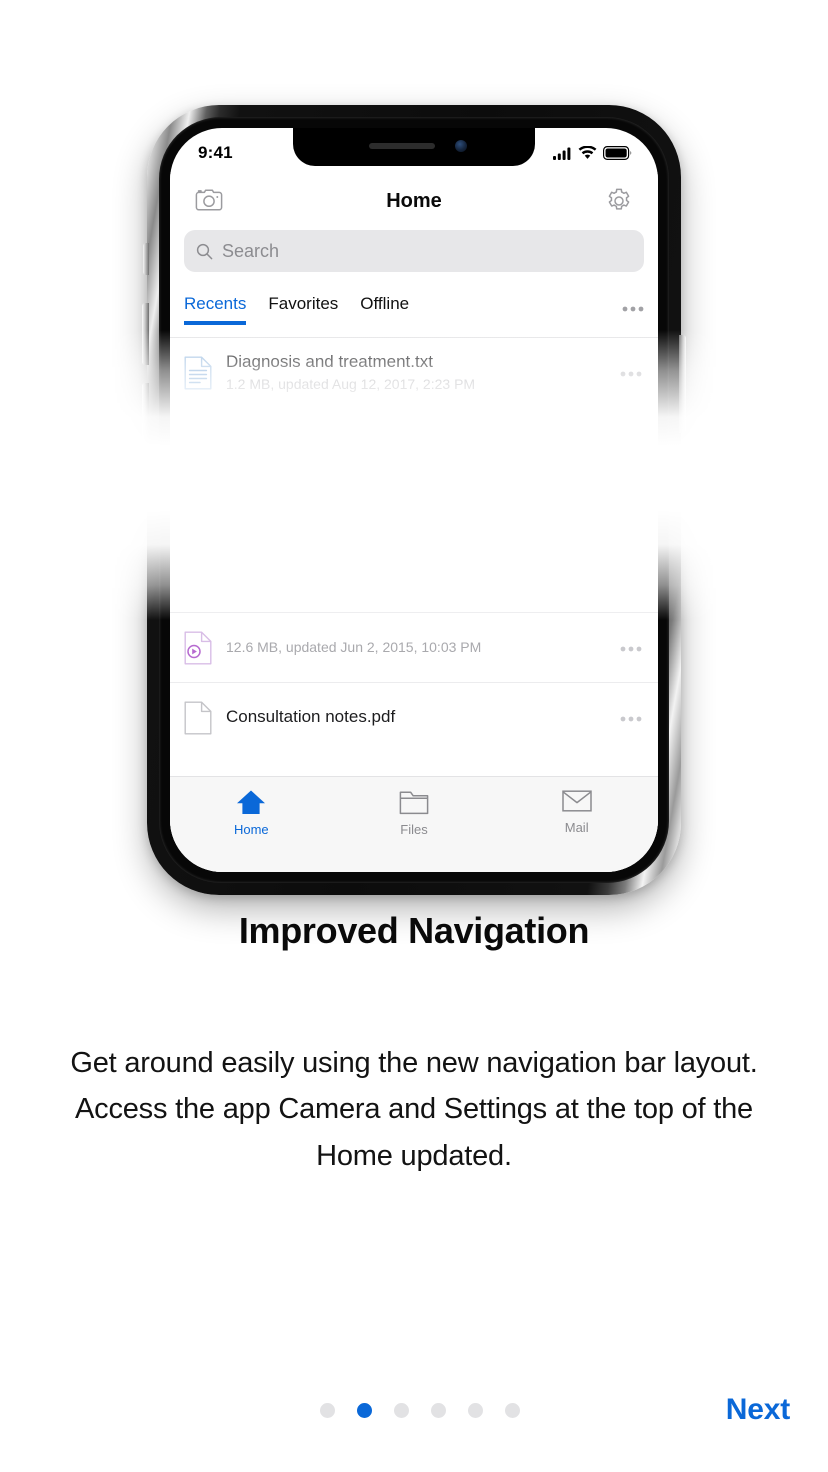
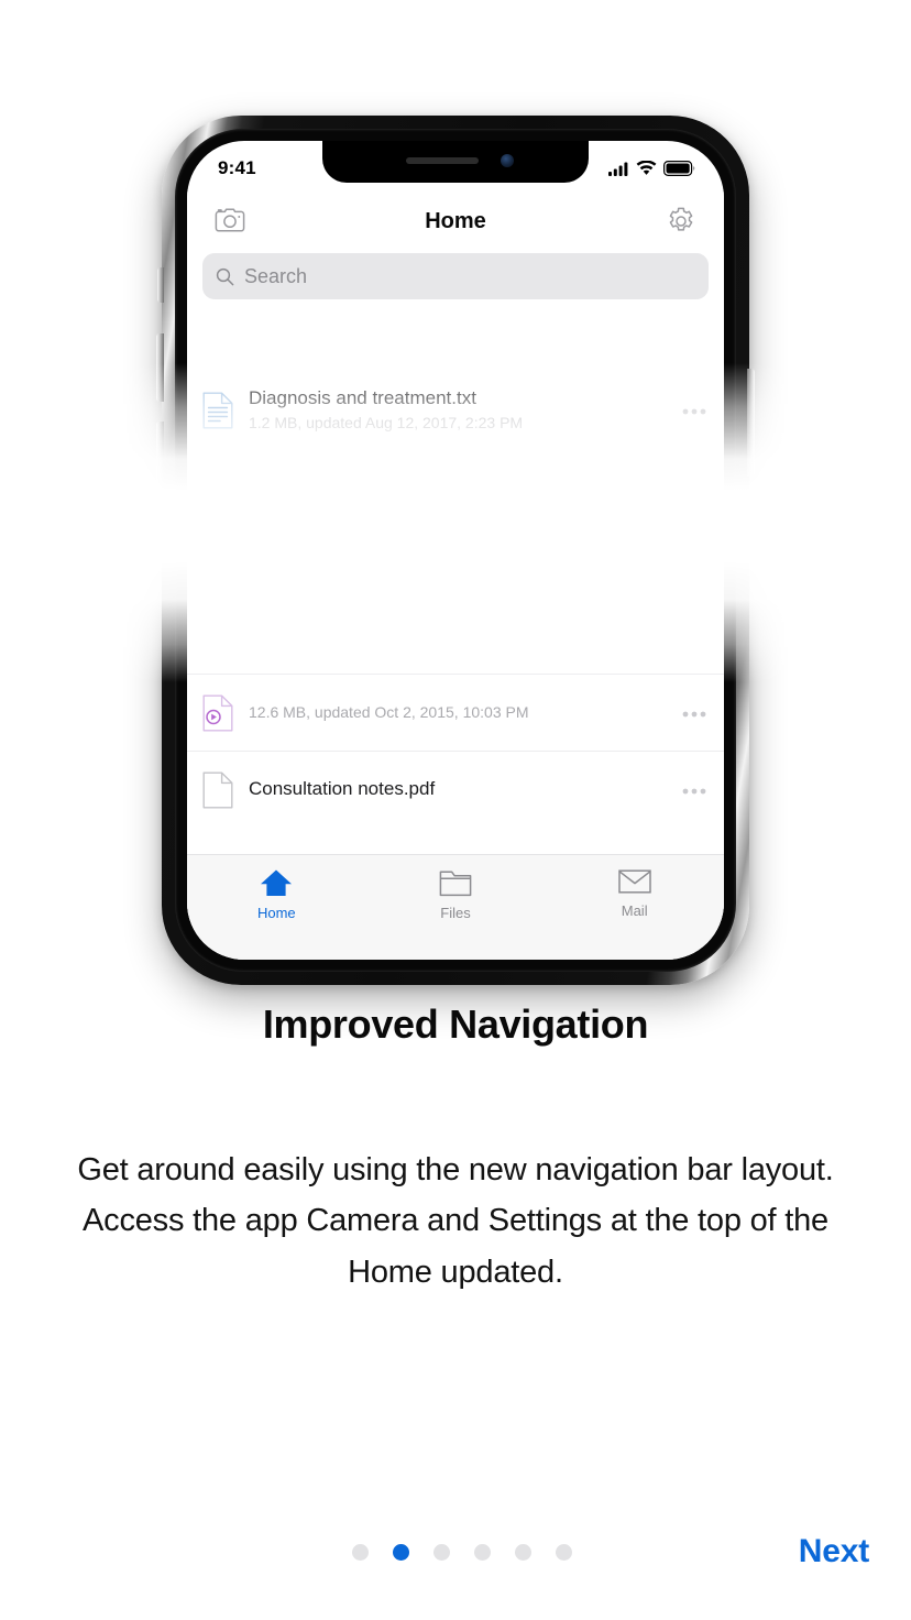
  9:41
  Home
  Search
- Recents
- Favorites
- Offline
- 12.6 MB, updated Jun 2, 2015, 10:03 PM
+ 12.6 MB, updated Oct 2, 2015, 10:03 PM
  Consultation notes.pdf
  Home
  Files
  Mail
  Improved Navigation
  Get around easily using the new navigation bar layout. Access the app Camera and Settings at the top of the Home updated.
  Next
